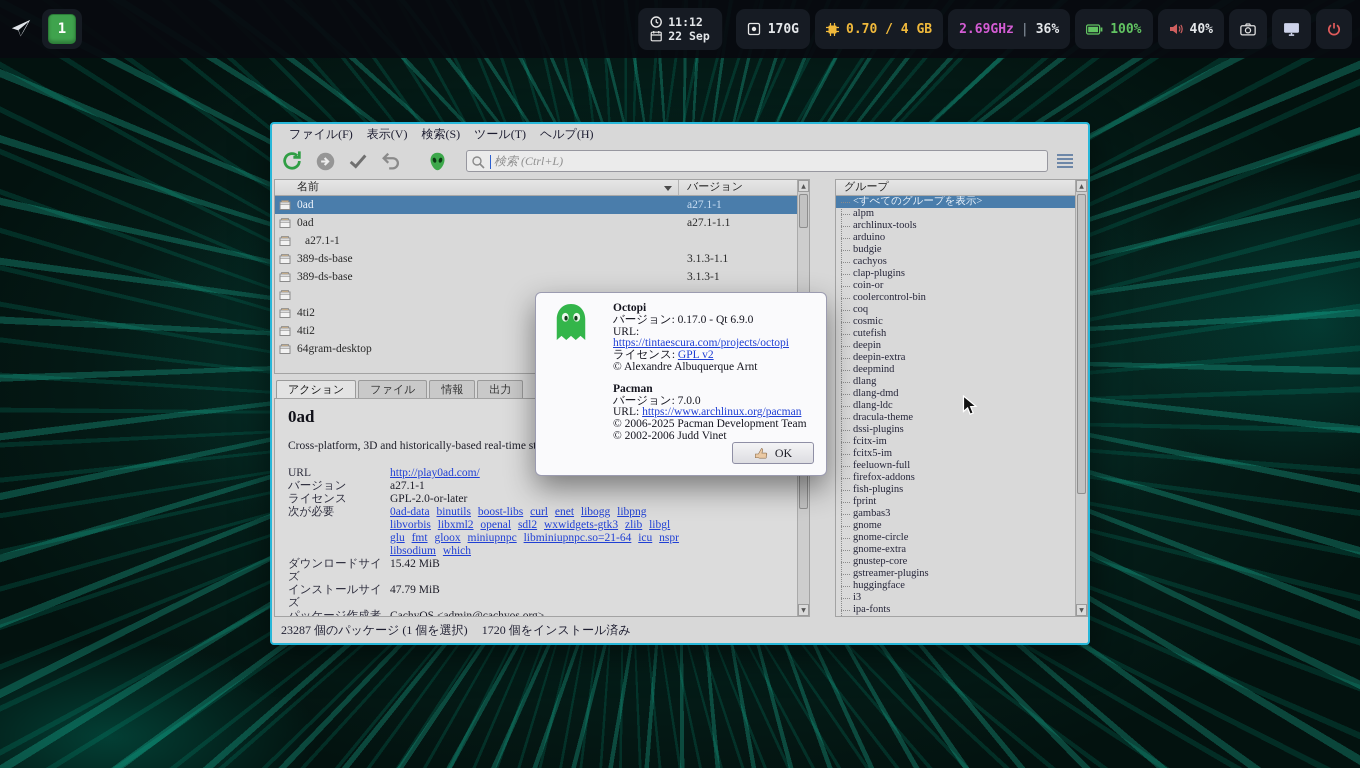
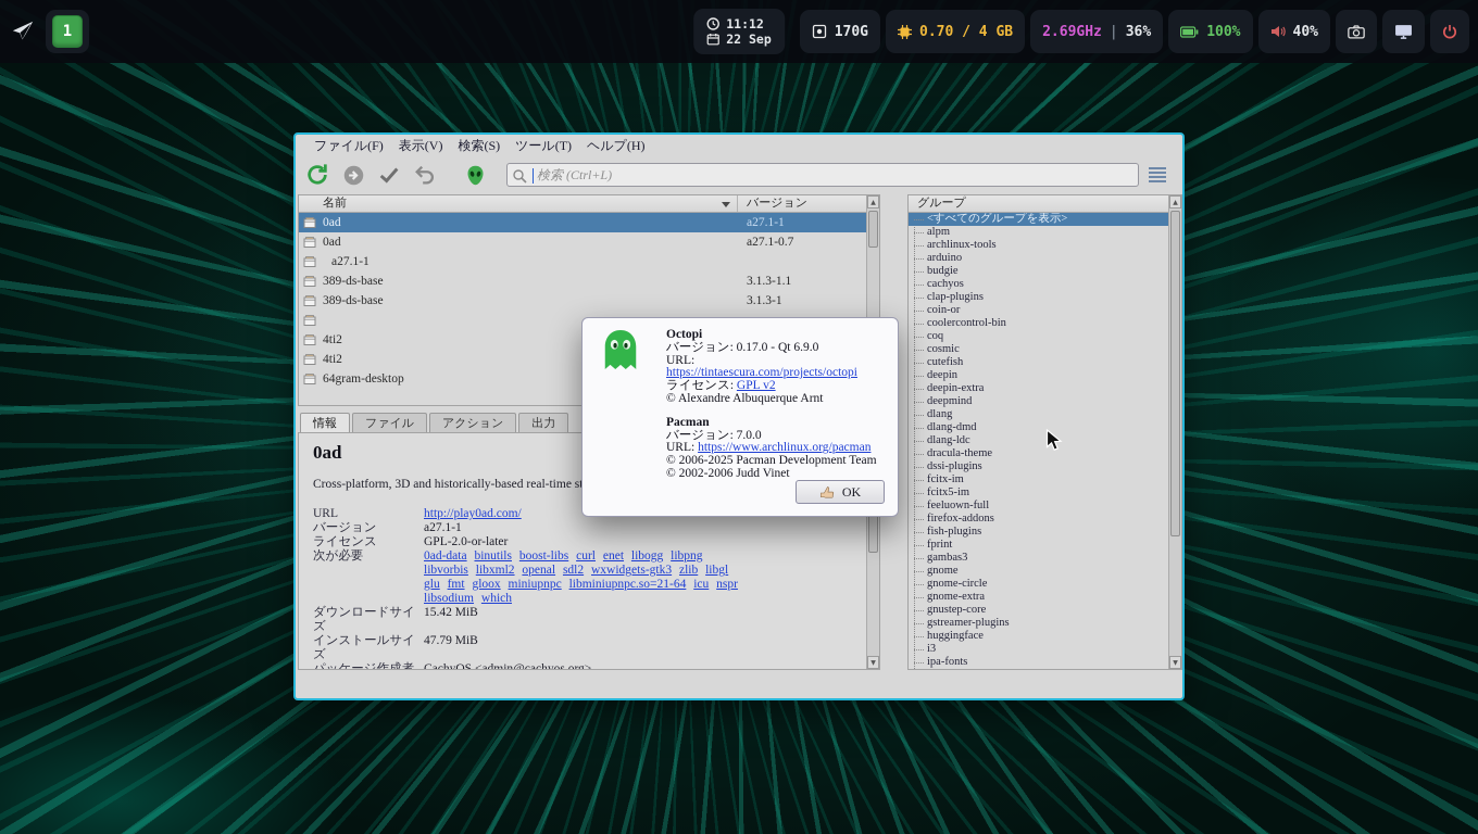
  1
  11:12
  22 Sep
  170G
  0.70 / 4 GB
  2.69GHz
  |
  36%
  100%
  40%
  ファイル(F)
  表示(V)
  検索(S)
  ツール(T)
  ヘルプ(H)
  検索 (Ctrl+L)
  名前
  バージョン
  0ad
  a27.1-1
  0ad
- a27.1-1.1
+ a27.1-0.7
  a27.1-1
  389-ds-base
  3.1.3-1.1
  389-ds-base
  3.1.3-1
  4ti2
  4ti2
  64gram-desktop
  グループ
  <すべてのグループを表示>
  alpm
  archlinux-tools
  arduino
  budgie
  cachyos
  clap-plugins
  coin-or
  coolercontrol-bin
  coq
  cosmic
  cutefish
  deepin
  deepin-extra
  deepmind
  dlang
  dlang-dmd
  dlang-ldc
  dracula-theme
  dssi-plugins
  fcitx-im
  fcitx5-im
  feeluown-full
  firefox-addons
  fish-plugins
  fprint
  gambas3
  gnome
  gnome-circle
  gnome-extra
  gnustep-core
  gstreamer-plugins
  huggingface
  i3
  ipa-fonts
- アクション
+ 情報
  ファイル
- 情報
+ アクション
  出力
  0ad
  Cross-platform, 3D and historically-based real-time s
  URL
  http://play0ad.com/
  バージョン
  a27.1-1
  ライセンス
  GPL-2.0-or-later
  次が必要
  0ad-data binutils boost-libs curl enet libogg libpng libvorbis libxml2 openal sdl2 wxwidgets-gtk3 zlib libgl glu fmt gloox miniupnpc libminiupnpc.so=21-64 icu nspr libsodium which
  ダウンロードサイズ
  15.42 MiB
  インストールサイズ
  47.79 MiB
- 23287 個のパッケージ (1 個を選択)
- 1720 個をインストール済み
  Octopi
  バージョン: 0.17.0 - Qt 6.9.0
  URL: https://tintaescura.com/projects/octopi
  ライセンス: GPL v2
  © Alexandre Albuquerque Arnt
  Pacman
  バージョン: 7.0.0
  URL: https://www.archlinux.org/pacman
  © 2006-2025 Pacman Development Team
  © 2002-2006 Judd Vinet
  OK
